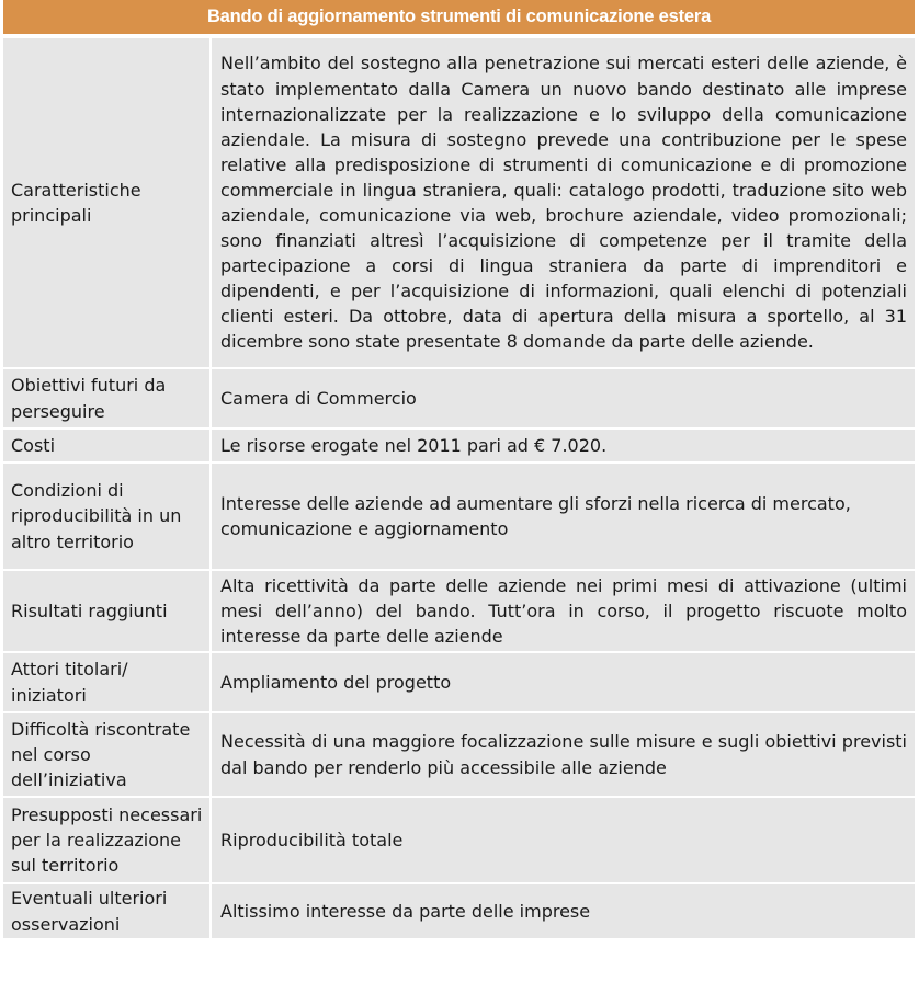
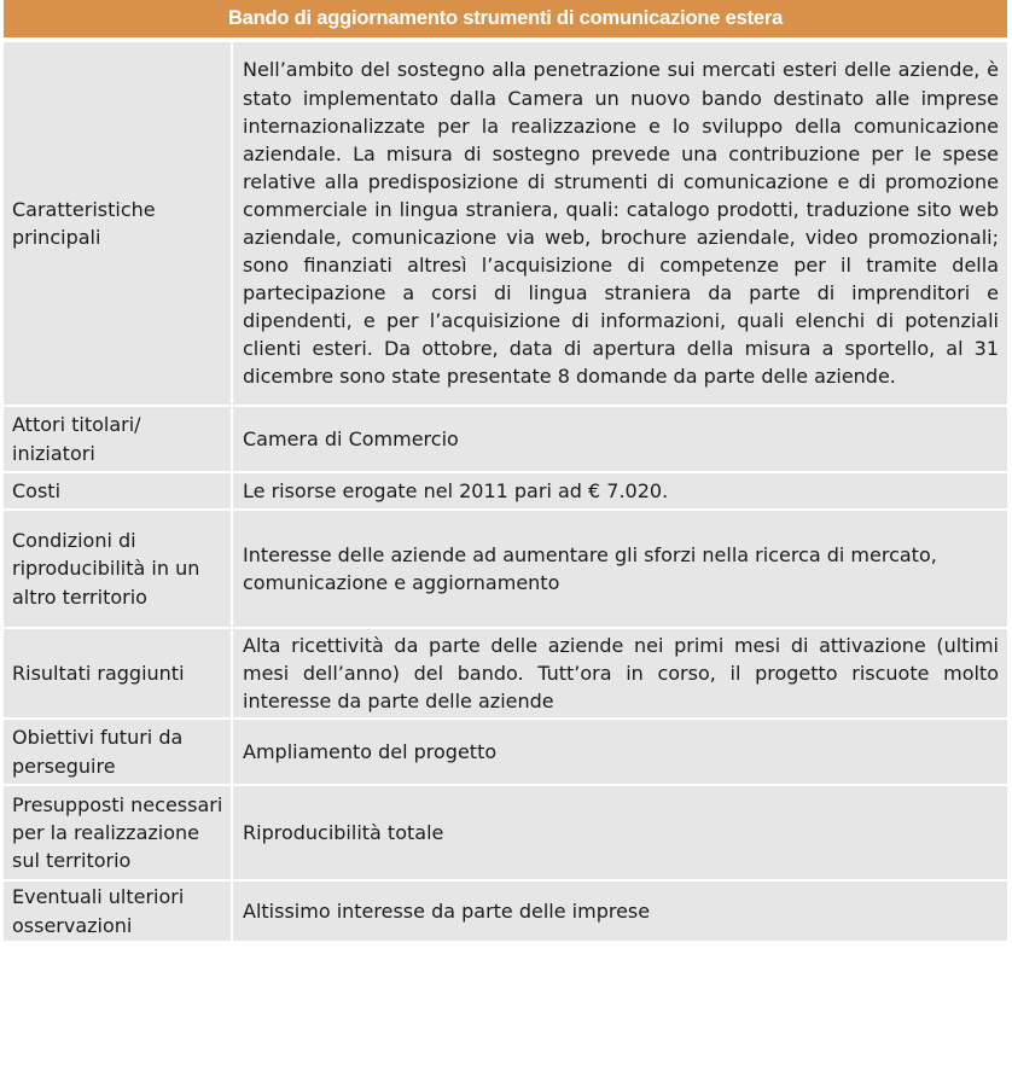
  Bando di aggiornamento strumenti di comunicazione estera
  Caratteristiche principali	Nell’ambito del sostegno alla penetrazione sui mercati esteri delle aziende, è stato implementato dalla Camera un nuovo bando destinato alle imprese internazionalizzate per la realizzazione e lo sviluppo della comunicazione aziendale. La misura di sostegno prevede una contribuzione per le spese relative alla predisposizione di strumenti di comunicazione e di promozione commerciale in lingua straniera, quali: catalogo prodotti, traduzione sito web aziendale, comunicazione via web, brochure aziendale, video promozionali; sono finanziati altresì l’acquisizione di competenze per il tramite della partecipazione a corsi di lingua straniera da parte di imprenditori e dipendenti, e per l’acquisizione di informazioni, quali elenchi di potenziali clienti esteri. Da ottobre, data di apertura della misura a sportello, al 31 dicembre sono state presentate 8 domande da parte delle aziende.
- Obiettivi futuri da perseguire	Camera di Commercio
+ Attori titolari/ iniziatori	Camera di Commercio
  Costi	Le risorse erogate nel 2011 pari ad € 7.020.
  Condizioni di riproducibilità in un altro territorio	Interesse delle aziende ad aumentare gli sforzi nella ricerca di mercato, comunicazione e aggiornamento
  Risultati raggiunti	Alta ricettività da parte delle aziende nei primi mesi di attivazione (ultimi mesi dell’anno) del bando. Tutt’ora in corso, il progetto riscuote molto interesse da parte delle aziende
- Attori titolari/ iniziatori	Ampliamento del progetto
+ Obiettivi futuri da perseguire	Ampliamento del progetto
- Difficoltà riscontrate nel corso dell’iniziativa	Necessità di una maggiore focalizzazione sulle misure e sugli obiettivi previsti dal bando per renderlo più accessibile alle aziende
  Presupposti necessari per la realizzazione sul territorio	Riproducibilità totale
  Eventuali ulteriori osservazioni	Altissimo interesse da parte delle imprese
